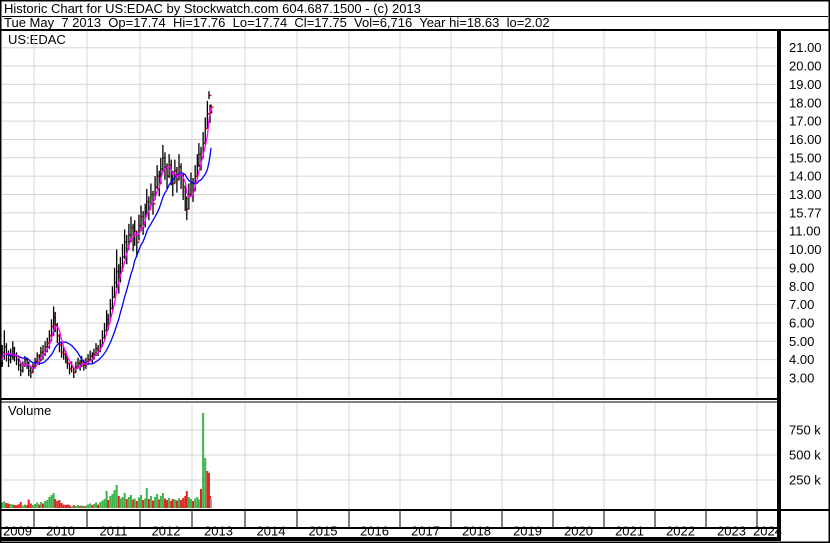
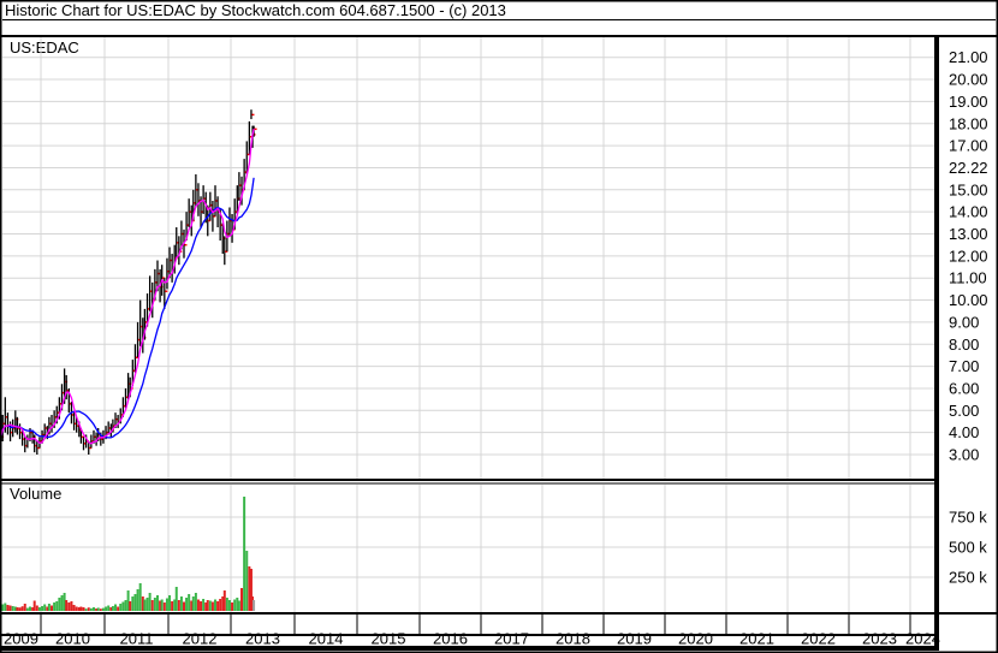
  Historic Chart for US:EDAC by Stockwatch.com 604.687.1500 - (c) 2013
- Tue May 7 2013 Op=17.74 Hi=17.76 Lo=17.74 Cl=17.75 Vol=6,716 Year hi=18.63 lo=2.02
  US:DAC
  Volume
  21.00
  20.00
  19.00
  18.00
  17.00
- 16.00
+ 22.22
  15.00
  14.00
  13.00
- 15.77
+ 12.00
  11.00
  10.00
  9.00
  8.00
  7.00
  6.00
  5.00
  4.00
  3.00
  750 k
  500 k
  250 k
  2009
  2010
  2011
  2012
  2013
  2014
  2015
  2016
  2017
  2018
  2019
  2020
  2021
  2022
  2023
  2024
